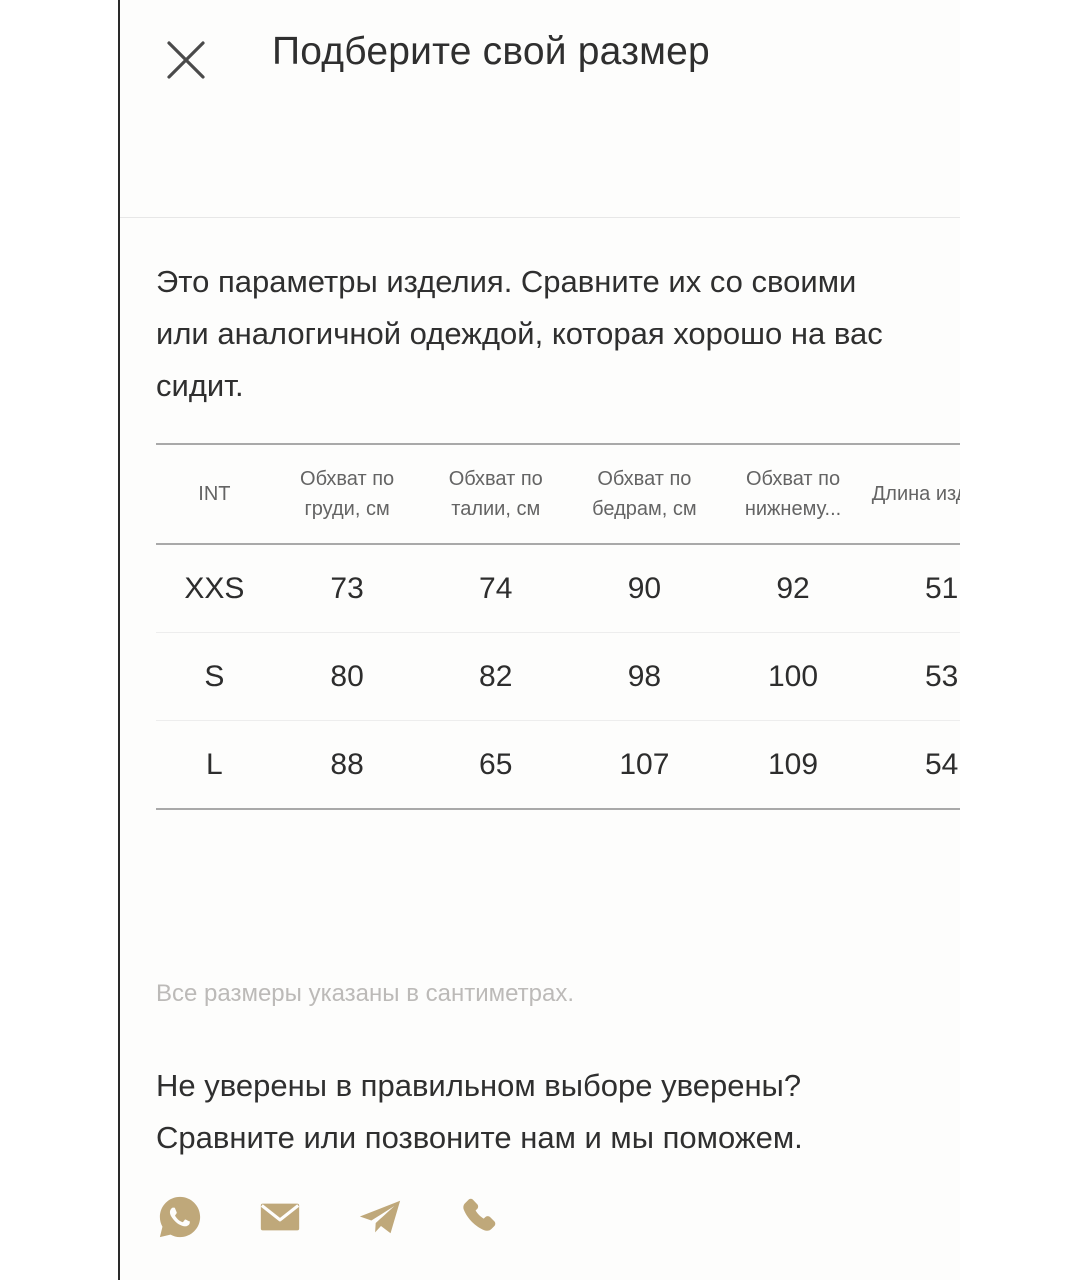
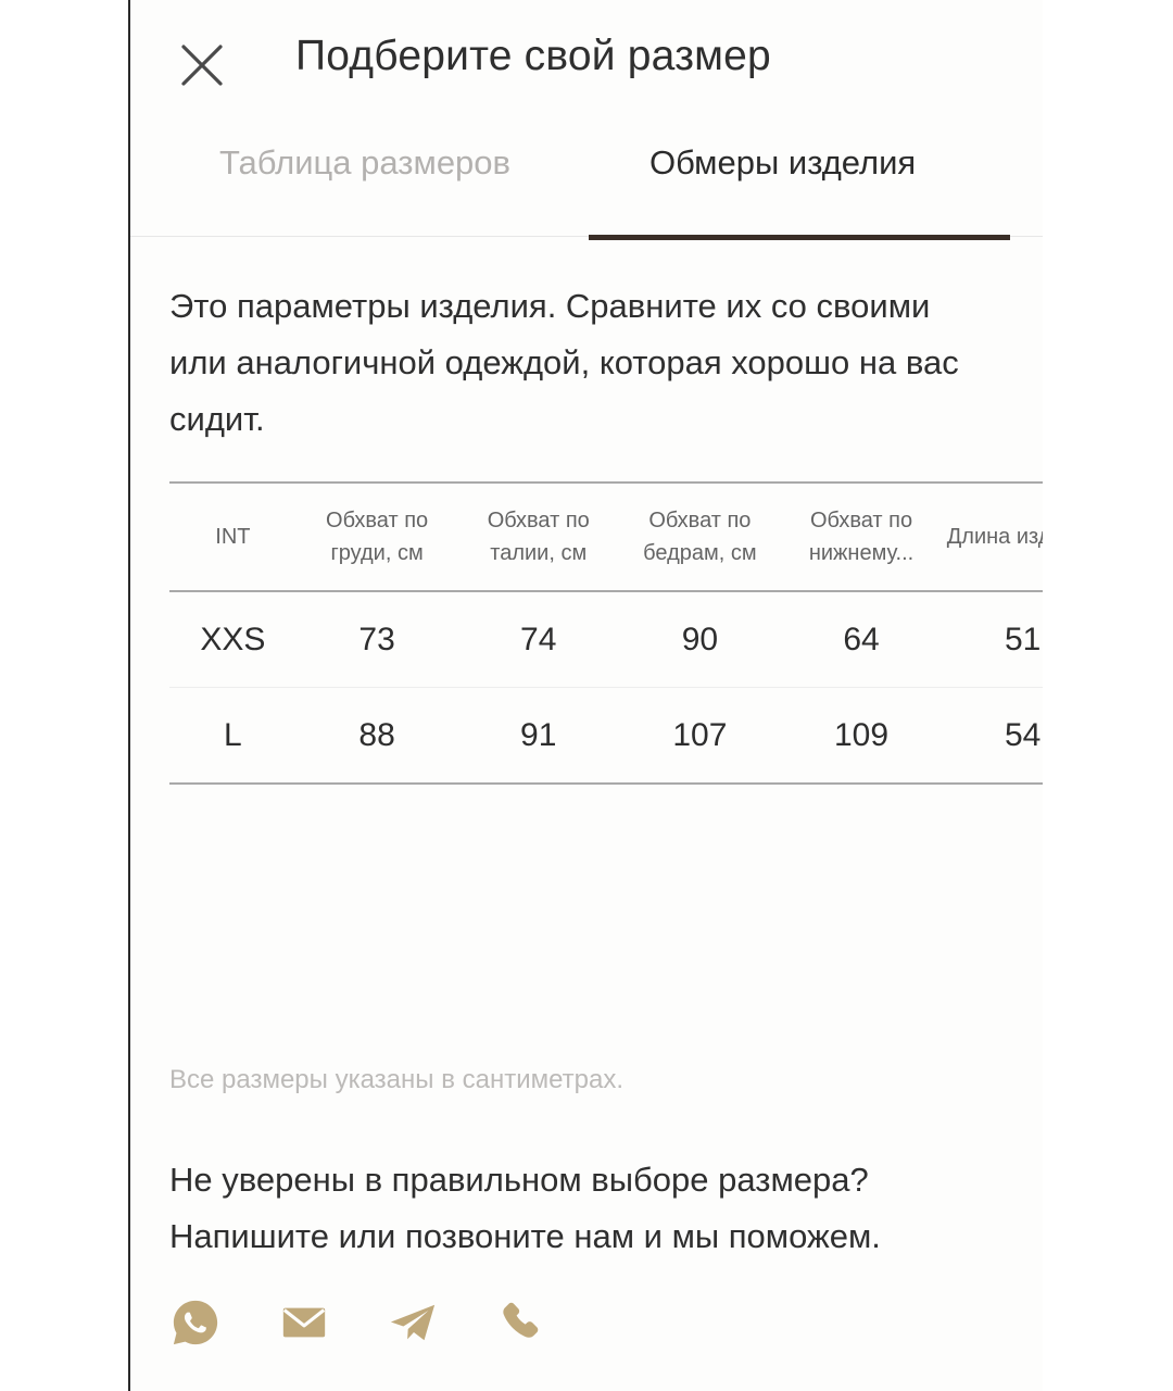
  Подберите свой размер
+ Таблица размеров
+ Обмеры изделия
  Это параметры изделия. Сравните их со своими или аналогичной одеждой, которая хорошо на вас сидит.
  INT	Обхват по груди, см	Обхват по талии, см	Обхват по бедрам, см	Обхват по нижнему...	Длина из
- XXS	73	74	90	92	51
+ XXS	73	74	90	64	51
- S	80	82	98	100	53
- L	88	65	107	109	54
+ L	88	91	107	109	54
  Все размеры указаны в сантиметрах.
- Не уверены в правильном выборе уверены?
+ Не уверены в правильном выборе размера?
- Сравните или позвоните нам и мы поможем.
+ Напишите или позвоните нам и мы поможем.
